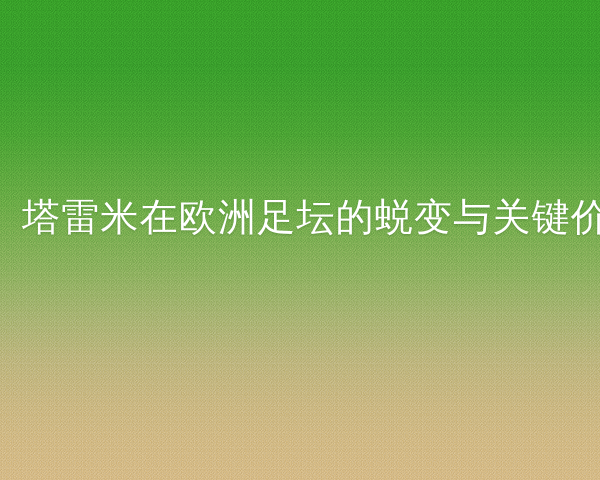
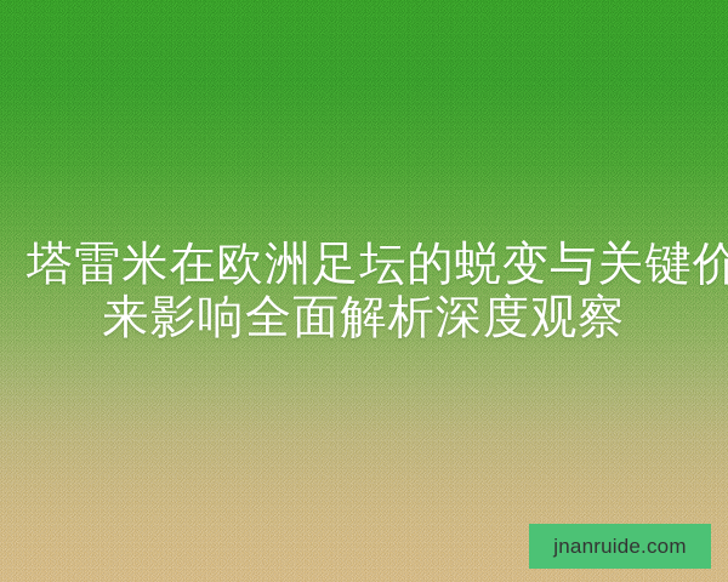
  塔雷米在欧洲足坛的蜕变与关键价
+ 来影响全面解析深度观察
+ jnanruide.com
